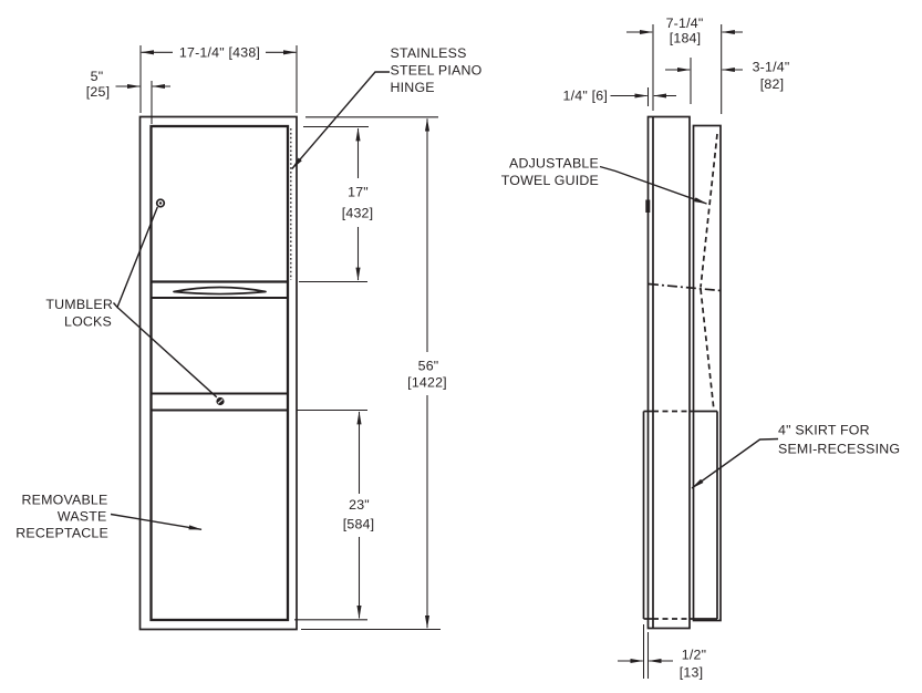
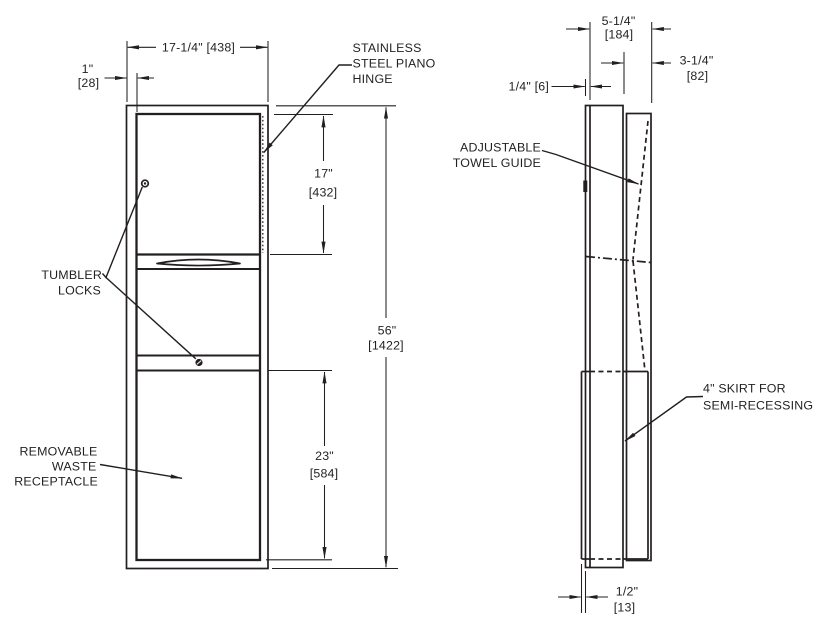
  17-1/4" [438]
- 5"
+ 1"
- [25]
+ [28]
  17"
  [432]
  56"
  [1422]
  23"
  [584]
  STAINLESS
  STEEL PIANO
  HINGE
  TUMBLER
  LOCKS
  REMOVABLE
  WASTE
  RECEPTACLE
- 7-1/4"
+ 5-1/4"
  [184]
  3-1/4"
  [82]
  1/4" [6]
  1/2"
  [13]
  ADJUSTABLE
  TOWEL GUIDE
  4" SKIRT FOR
  SEMI-RECESSING
